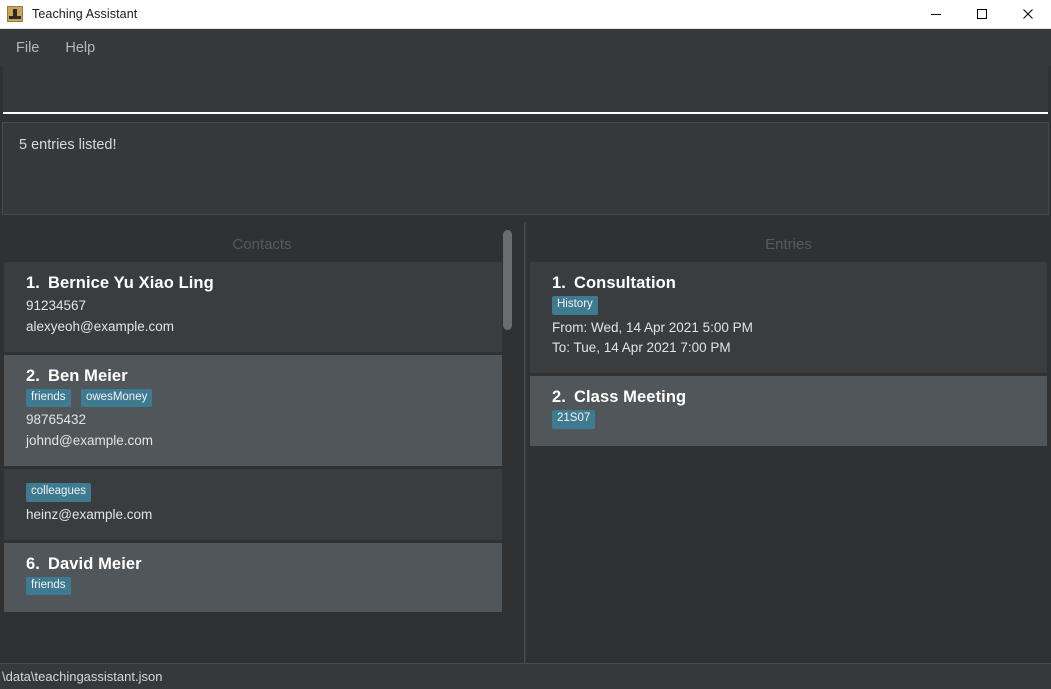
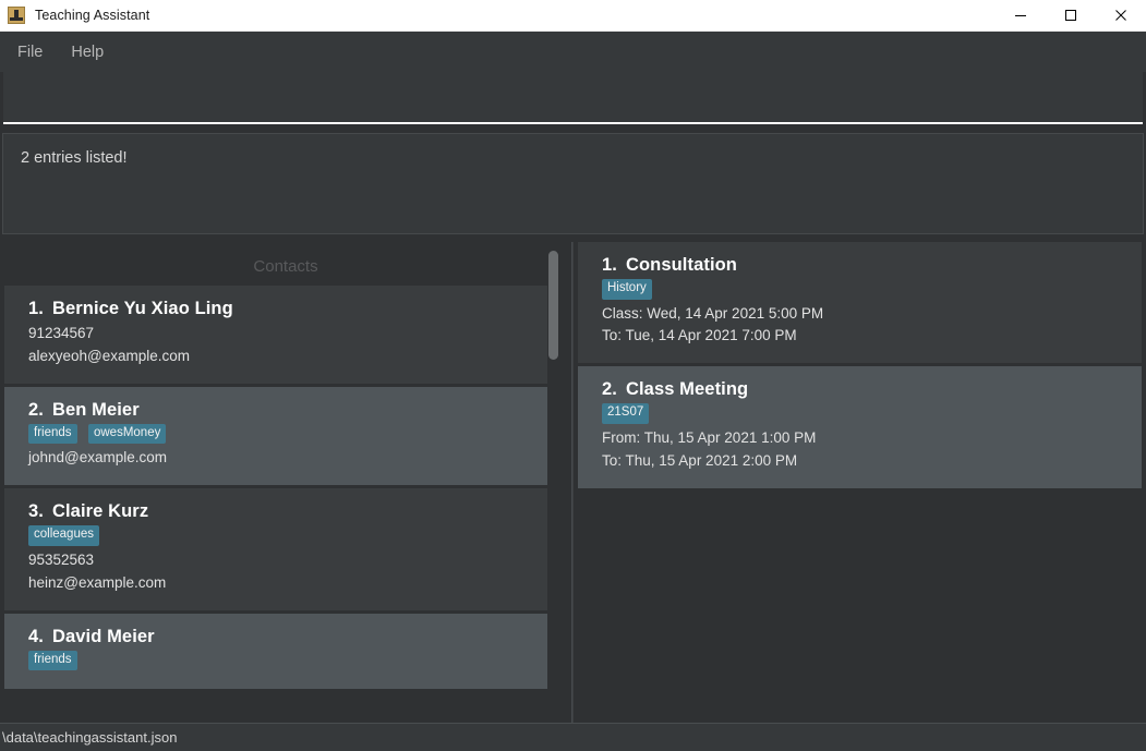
  Teaching Assistant
  File
  Help
- 5 entries listed!
+ 2 entries listed!
  Contacts
  1. Bernice Yu Xiao Ling
  91234567
  alexyeoh@example.com
  2. Ben Meier
  friends owesMoney
- 98765432
  johnd@example.com
+ 3. Claire Kurz
  colleagues
+ 95352563
  heinz@example.com
- 6. David Meier
+ 4. David Meier
  friends
- Entries
  1. Consultation
  History
- From: Wed, 14 Apr 2021 5:00 PM
+ Class: Wed, 14 Apr 2021 5:00 PM
  To: Tue, 14 Apr 2021 7:00 PM
  2. Class Meeting
  21S07
+ From: Thu, 15 Apr 2021 1:00 PM
+ To: Thu, 15 Apr 2021 2:00 PM
  \data\teachingassistant.json
